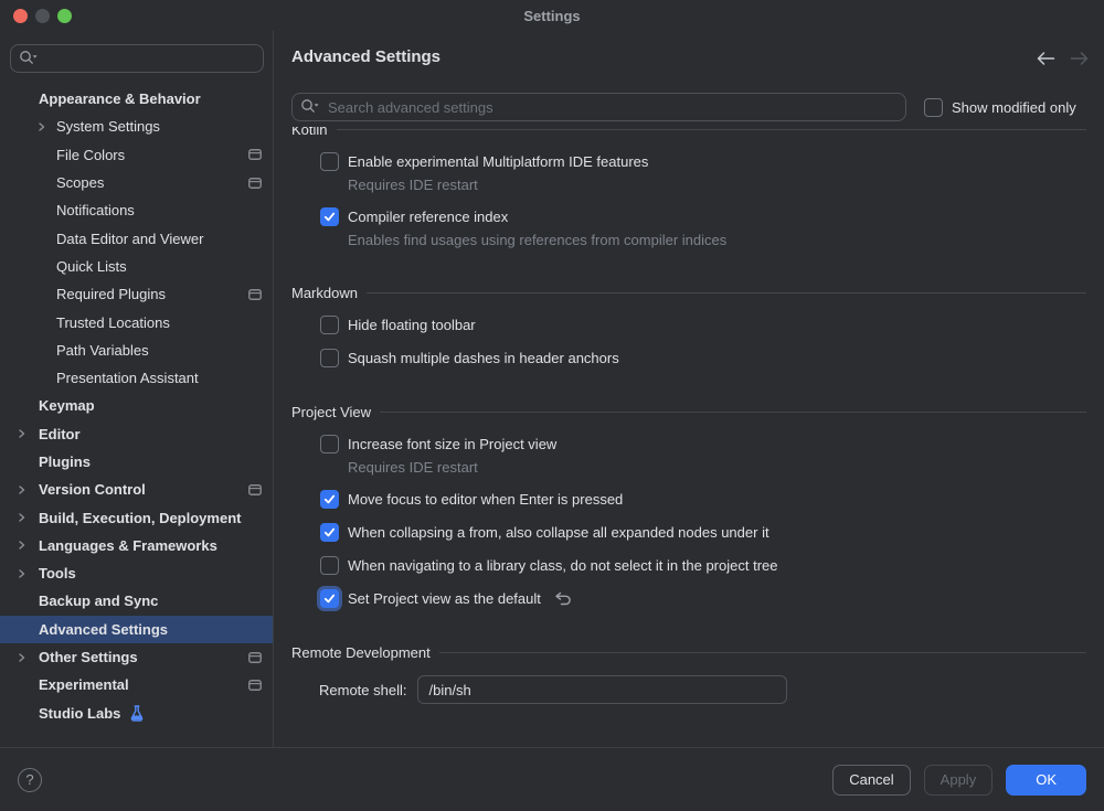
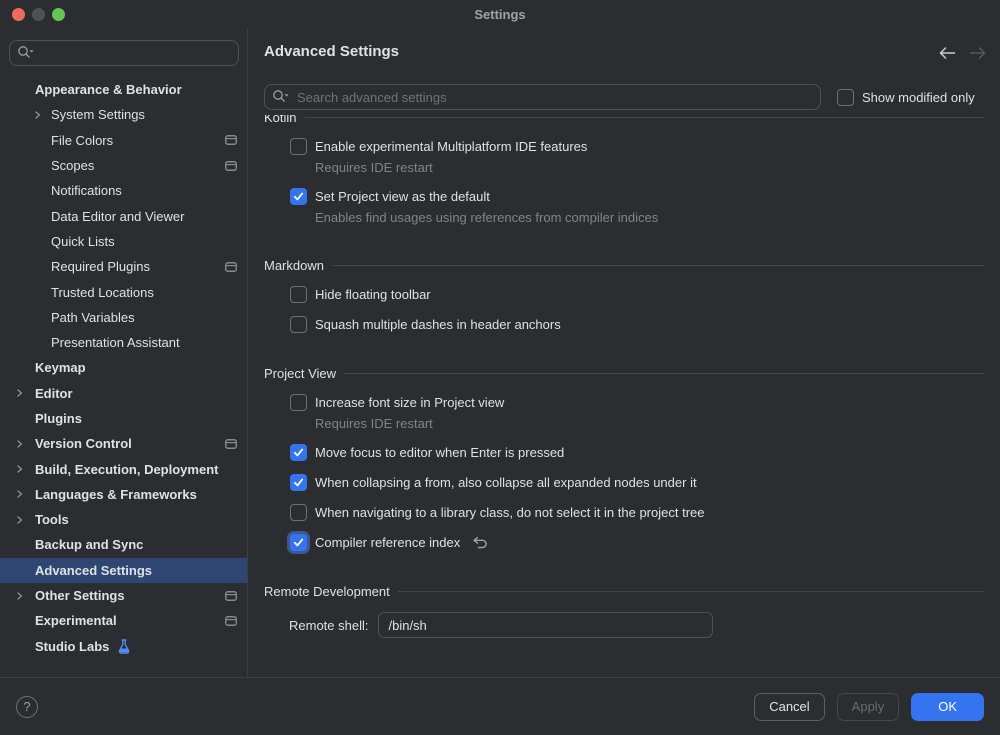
  Settings
  Appearance & Behavior
  System Settings
  File Colors
  Scopes
  Notifications
  Data Editor and Viewer
  Quick Lists
  Required Plugins
  Trusted Locations
  Path Variables
  Presentation Assistant
  Keymap
  Editor
  Plugins
  Version Control
  Build, Execution, Deployment
  Languages & Frameworks
  Tools
  Backup and Sync
  Advanced Settings
  Other Settings
  Experimental
  Studio Labs
  Advanced Settings
  Search advanced settings
  Show modified only
  Kotlin
  Enable experimental Multiplatform IDE features
  Requires IDE restart
- Compiler reference index
+ Set Project view as the default
  Enables find usages using references from compiler indices
  Markdown
  Hide floating toolbar
  Squash multiple dashes in header anchors
  Project View
  Increase font size in Project view
  Requires IDE restart
  Move focus to editor when Enter is pressed
  When collapsing a from, also collapse all expanded nodes under it
  When navigating to a library class, do not select it in the project tree
- Set Project view as the default
+ Compiler reference index
  Remote Development
  Remote shell:
  /bin/sh
  ?
  Cancel
  Apply
  OK
